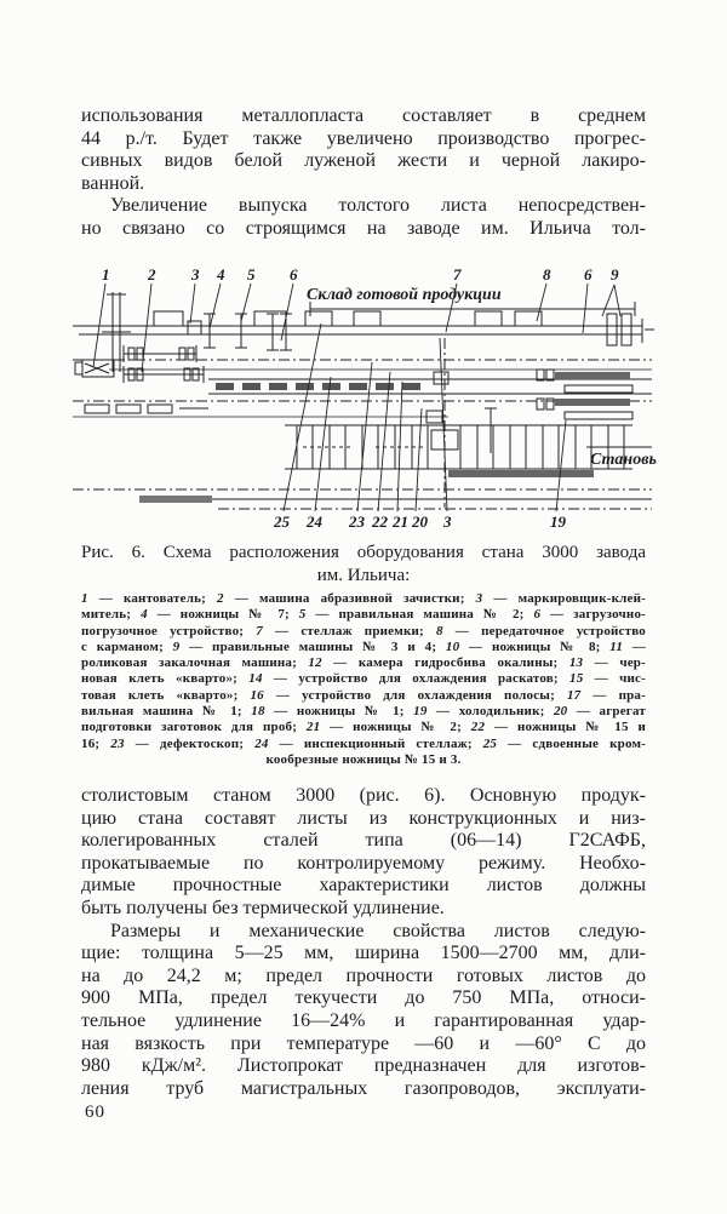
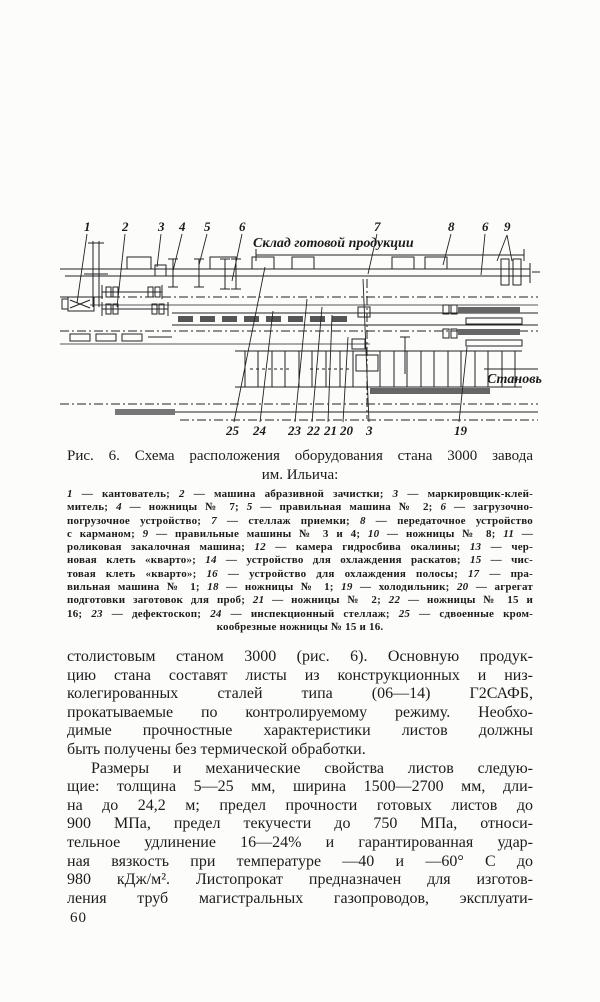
- использования металлопласта составляет в среднем
- 44 р./т. Будет также увеличено производство прогрес-
- сивных видов белой луженой жести и черной лакиро-
- ванной.
- Увеличение выпуска толстого листа непосредствен-
- но связано со строящимся на заводе им. Ильича тол-
  1
  2
  3
  4
  5
  6
  7
  8
  6
  9
  25
  24
  23
  22
  21
  20
  3
  19
  Склад готовой продукции
  Становы
  Рис. 6. Схема расположения оборудования стана 3000 завода
  им. Ильича:
  1 — кантователь; 2 — машина абразивной зачистки; 3 — маркировщик-клей-
  митель; 4 — ножницы № 7; 5 — правильная машина № 2; 6 — загрузочно-
  погрузочное устройство; 7 — стеллаж приемки; 8 — передаточное устройство
  с карманом; 9 — правильные машины № 3 и 4; 10 — ножницы № 8; 11 —
  роликовая закалочная машина; 12 — камера гидросбива окалины; 13 — чер-
  новая клеть «кварто»; 14 — устройство для охлаждения раскатов; 15 — чис-
  товая клеть «кварто»; 16 — устройство для охлаждения полосы; 17 — пра-
  вильная машина № 1; 18 — ножницы № 1; 19 — холодильник; 20 — агрегат
  подготовки заготовок для проб; 21 — ножницы № 2; 22 — ножницы № 15 и
  16; 23 — дефектоскоп; 24 — инспекционный стеллаж; 25 — сдвоенные кром-
- кообрезные ножницы № 15 и 3.
+ кообрезные ножницы № 15 и 16.
  столистовым станом 3000 (рис. 6). Основную продук-
  цию стана составят листы из конструкционных и низ-
  колегированных сталей типа (06—14) Г2САФБ,
  прокатываемые по контролируемому режиму. Необхо-
  димые прочностные характеристики листов должны
- быть получены без термической удлинение.
+ быть получены без термической обработки.
  Размеры и механические свойства листов следую-
  щие: толщина 5—25 мм, ширина 1500—2700 мм, дли-
  на до 24,2 м; предел прочности готовых листов до
  900 МПа, предел текучести до 750 МПа, относи-
  тельное удлинение 16—24% и гарантированная удар-
- ная вязкость при температуре —60 и —60° С до
+ ная вязкость при температуре —40 и —60° С до
  980 кДж/м². Листопрокат предназначен для изготов-
  ления труб магистральных газопроводов, эксплуати-
  60
